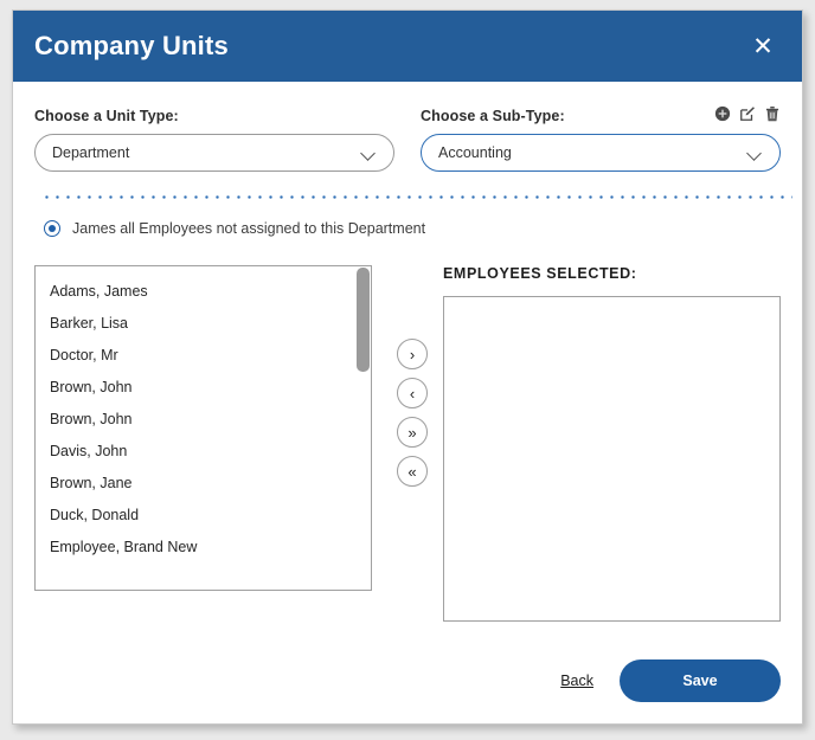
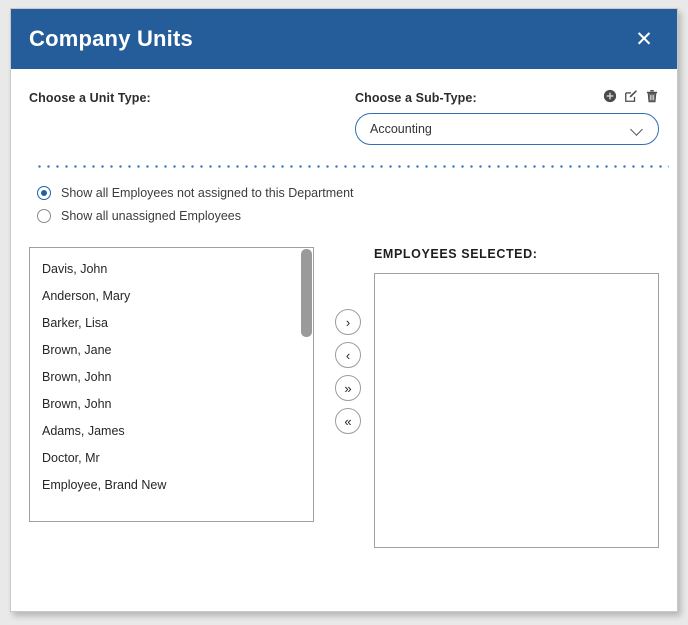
  Company Units
  ✕
  Choose a Unit Type:
- Department
  Choose a Sub-Type:
  Accounting
- James all Employees not assigned to this Department
+ Show all Employees not assigned to this Department
+ Show all unassigned Employees
- Adams, James
+ Davis, John
+ Anderson, Mary
  Barker, Lisa
- Doctor, Mr
+ Brown, Jane
  Brown, John
  Brown, John
- Davis, John
+ Adams, James
- Brown, Jane
+ Doctor, Mr
- Duck, Donald
  Employee, Brand New
  ›
  ‹
  »
  «
  EMPLOYEES SELECTED:
- Back
- Save
